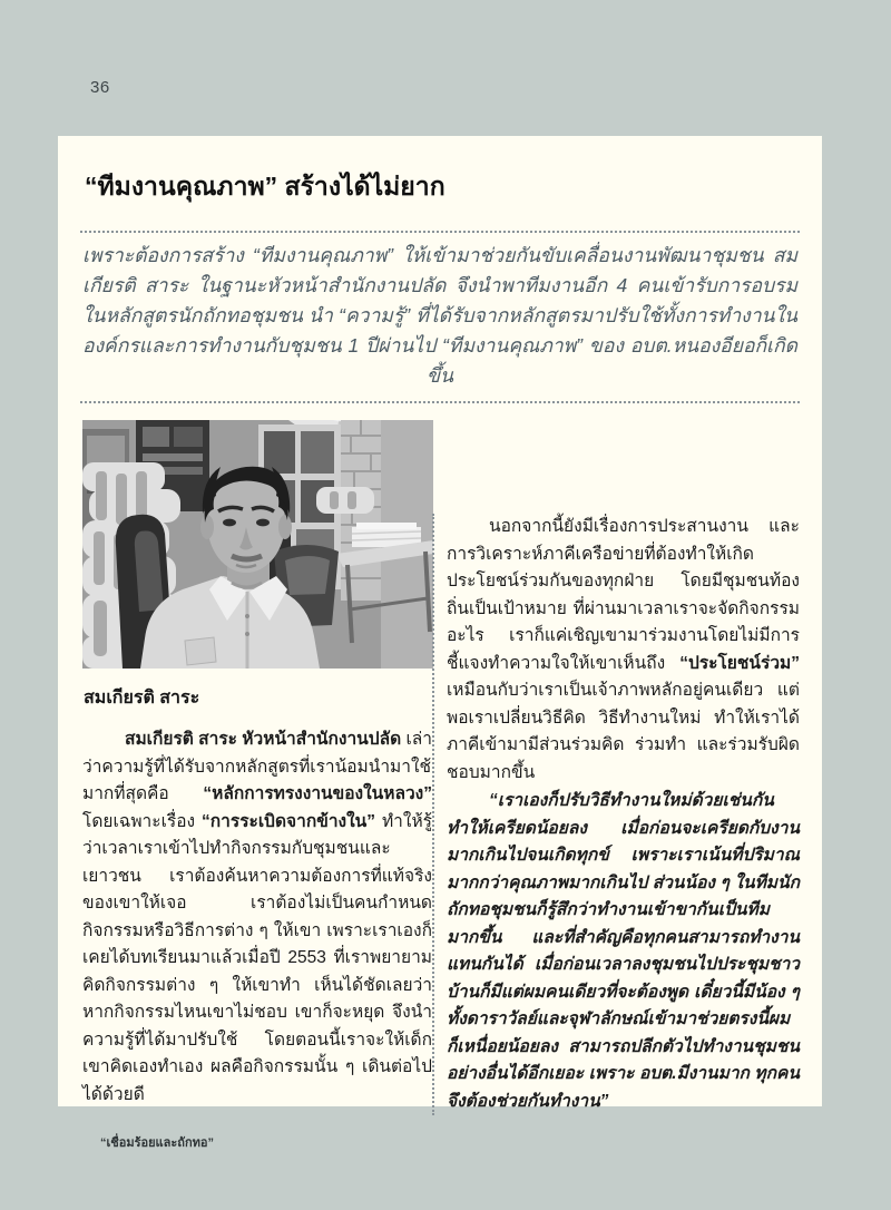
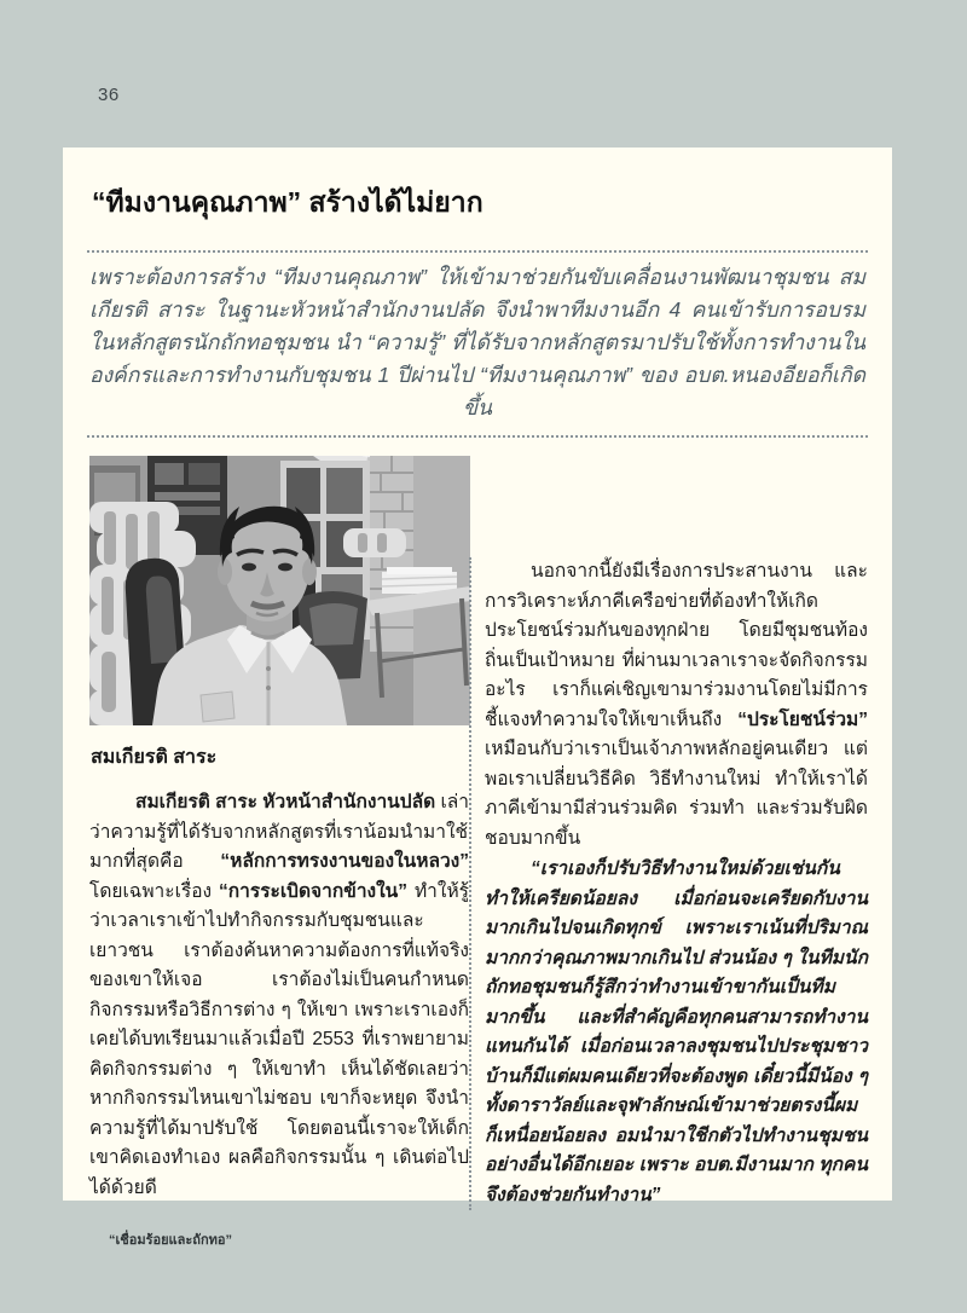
  36
  “ทีมงานคุณภาพ” สร้างได้ไม่ยาก
  เพราะต้องการสร้าง “ทีมงานคุณภาพ” ให้เข้ามาช่วยกันขับเคลื่อนงานพัฒนาชุมชน สมเกียรติ สาระ ในฐานะหัวหน้าสำนักงานปลัด จึงนำพาทีมงานอีก 4 คนเข้ารับการอบรมในหลักสูตรนักถักทอชุมชน นำ “ความรู้” ที่ได้รับจากหลักสูตรมาปรับใช้ทั้งการทำงานในองค์กรและการทำงานกับชุมชน 1 ปีผ่านไป “ทีมงานคุณภาพ” ของ อบต.หนองอียอก็เกิดขึ้น
  สมเกียรติ สาระ
  สมเกียรติ สาระ หัวหน้าสำนักงานปลัด เล่าว่าความรู้ที่ได้รับจากหลักสูตรที่เราน้อมนำมาใช้มากที่สุดคือ “หลักการทรงงานของในหลวง” โดยเฉพาะเรื่อง “การระเบิดจากข้างใน” ทำให้รู้ว่าเวลาเราเข้าไปทำกิจกรรมกับชุมชนและเยาวชน เราต้องค้นหาความต้องการที่แท้จริงของเขาให้เจอ เราต้องไม่เป็นคนกำหนดกิจกรรมหรือวิธีการต่าง ๆ ให้เขา เพราะเราเองก็เคยได้บทเรียนมาแล้วเมื่อปี 2553 ที่เราพยายามคิดกิจกรรมต่าง ๆ ให้เขาทำ เห็นได้ชัดเลยว่าหากกิจกรรมไหนเขาไม่ชอบ เขาก็จะหยุด จึงนำความรู้ที่ได้มาปรับใช้ โดยตอนนี้เราจะให้เด็กเขาคิดเองทำเอง ผลคือกิจกรรมนั้น ๆ เดินต่อไปได้ด้วยดี
  นอกจากนี้ยังมีเรื่องการประสานงาน และการวิเคราะห์ภาคีเครือข่ายที่ต้องทำให้เกิดประโยชน์ร่วมกันของทุกฝ่าย โดยมีชุมชนท้องถิ่นเป็นเป้าหมาย ที่ผ่านมาเวลาเราจะจัดกิจกรรมอะไร เราก็แค่เชิญเขามาร่วมงานโดยไม่มีการชี้แจงทำความใจให้เขาเห็นถึง “ประโยชน์ร่วม” เหมือนกับว่าเราเป็นเจ้าภาพหลักอยู่คนเดียว แต่พอเราเปลี่ยนวิธีคิด วิธีทำงานใหม่ ทำให้เราได้ภาคีเข้ามามีส่วนร่วมคิด ร่วมทำ และร่วมรับผิดชอบมากขึ้น
- “เราเองก็ปรับวิธีทำงานใหม่ด้วยเช่นกัน ทำให้เครียดน้อยลง เมื่อก่อนจะเครียดกับงานมากเกินไปจนเกิดทุกข์ เพราะเราเน้นที่ปริมาณมากกว่าคุณภาพมากเกินไป ส่วนน้อง ๆ ในทีมนักถักทอชุมชนก็รู้สึกว่าทำงานเข้าขากันเป็นทีมมากขึ้น และที่สำคัญคือทุกคนสามารถทำงานแทนกันได้ เมื่อก่อนเวลาลงชุมชนไปประชุมชาวบ้านก็มีแต่ผมคนเดียวที่จะต้องพูด เดี๋ยวนี้มีน้อง ๆ ทั้งดาราวัลย์และจุฬาลักษณ์เข้ามาช่วยตรงนี้ผมก็เหนื่อยน้อยลง สามารถปลีกตัวไปทำงานชุมชนอย่างอื่นได้อีกเยอะ เพราะ อบต.มีงานมาก ทุกคนจึงต้องช่วยกันทำงาน”
+ “เราเองก็ปรับวิธีทำงานใหม่ด้วยเช่นกัน ทำให้เครียดน้อยลง เมื่อก่อนจะเครียดกับงานมากเกินไปจนเกิดทุกข์ เพราะเราเน้นที่ปริมาณมากกว่าคุณภาพมากเกินไป ส่วนน้อง ๆ ในทีมนักถักทอชุมชนก็รู้สึกว่าทำงานเข้าขากันเป็นทีมมากขึ้น และที่สำคัญคือทุกคนสามารถทำงานแทนกันได้ เมื่อก่อนเวลาลงชุมชนไปประชุมชาวบ้านก็มีแต่ผมคนเดียวที่จะต้องพูด เดี๋ยวนี้มีน้อง ๆ ทั้งดาราวัลย์และจุฬาลักษณ์เข้ามาช่วยตรงนี้ผมก็เหนื่อยน้อยลง อมนำมาใชีกตัวไปทำงานชุมชนอย่างอื่นได้อีกเยอะ เพราะ อบต.มีงานมาก ทุกคนจึงต้องช่วยกันทำงาน”
  “เชื่อมร้อยและถักทอ”
